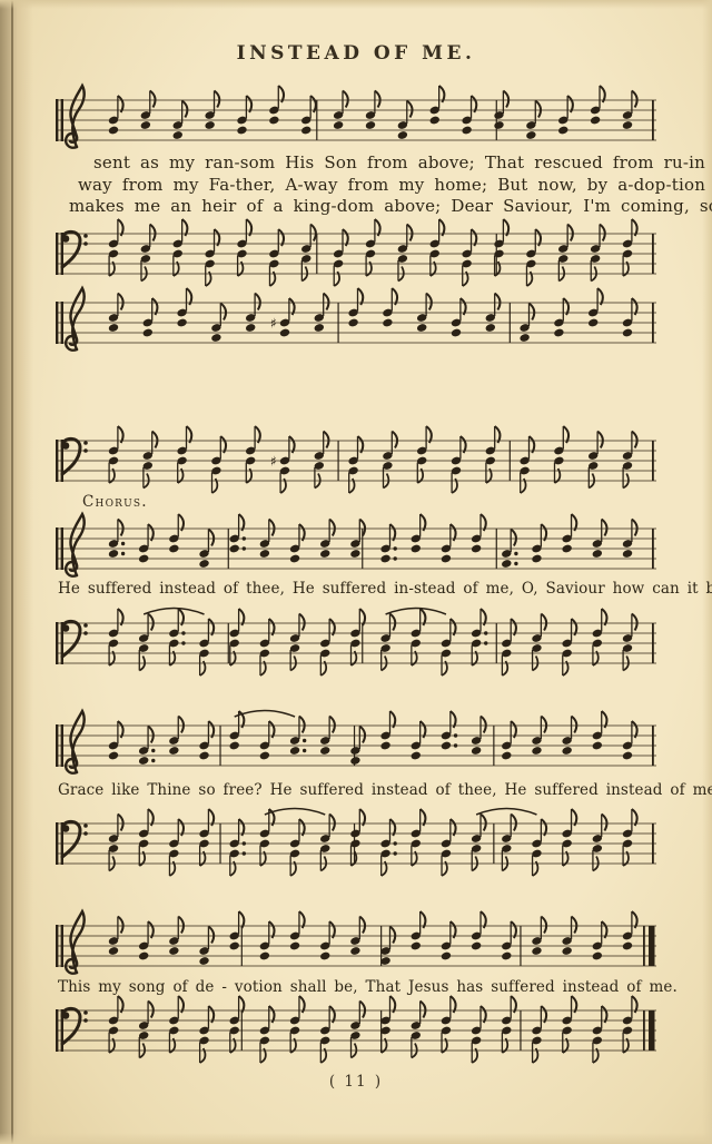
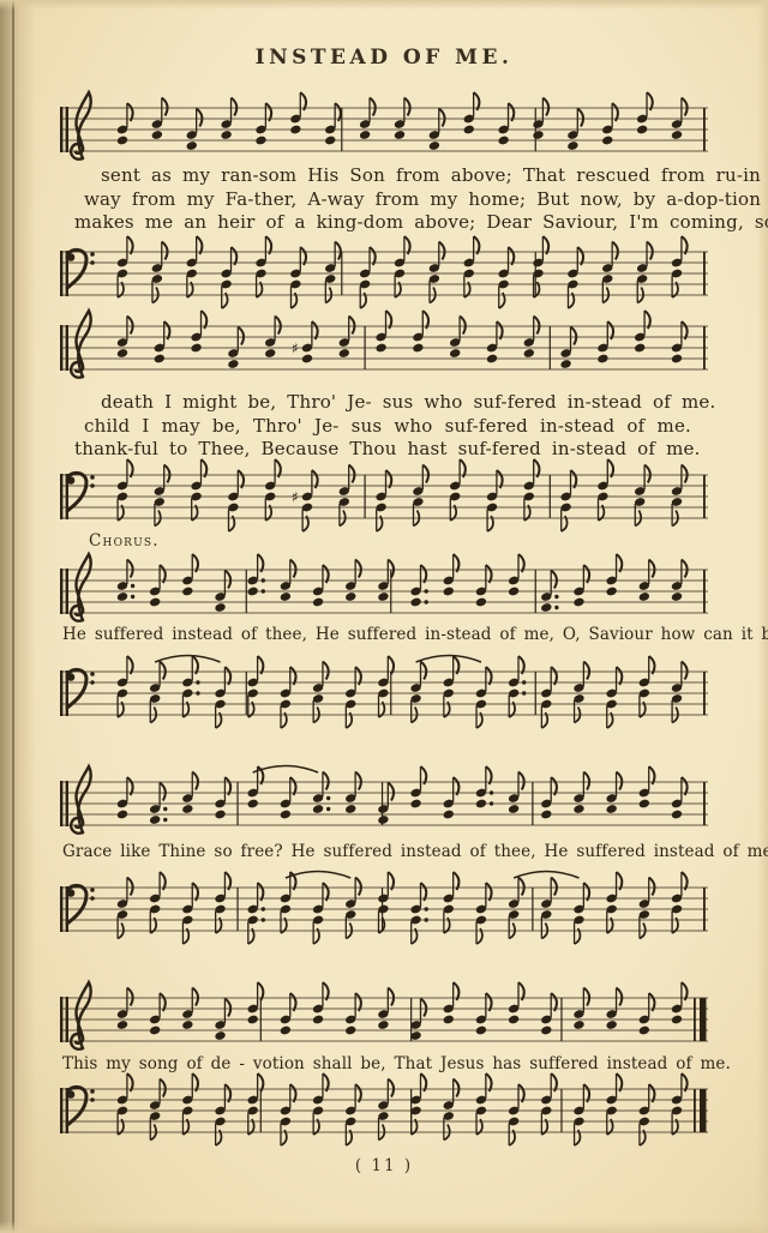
  INSTEAD OF ME.
  ♯
  ♯
  sent as my ran-som His Son from above; That rescued from ru-in
  way from my Fa-ther, A-way from my home; But now, by a-dop-tion
  makes me an heir of a king-dom above; Dear Saviour, I'm coming, s
+ death I might be, Thro' Je- sus who suf-fered in-stead of me.
+ child I may be, Thro' Je- sus who suf-fered in-stead of me.
+ thank-ful to Thee, Because Thou hast suf-fered in-stead of me.
  Chorus.
  He suffered instead of thee, He suffered in-stead of me, O, Saviour how can it b
  Grace like Thine so free? He suffered instead of thee, He suffered instead of m
  This my song of de - votion shall be, That Jesus has suffered instead of me.
  ( 11 )
